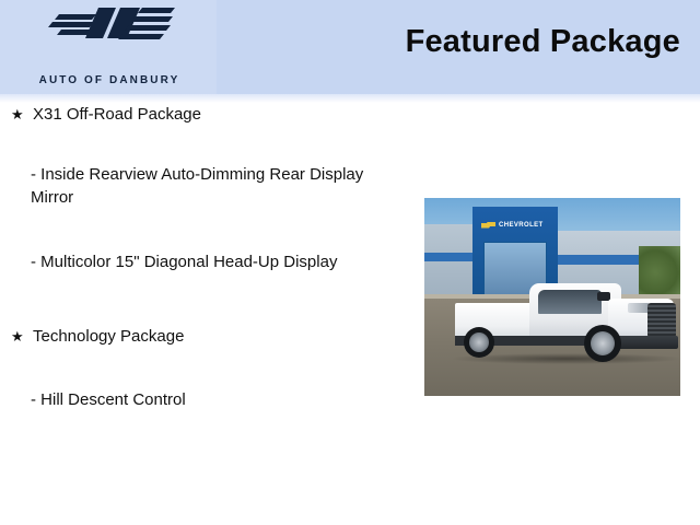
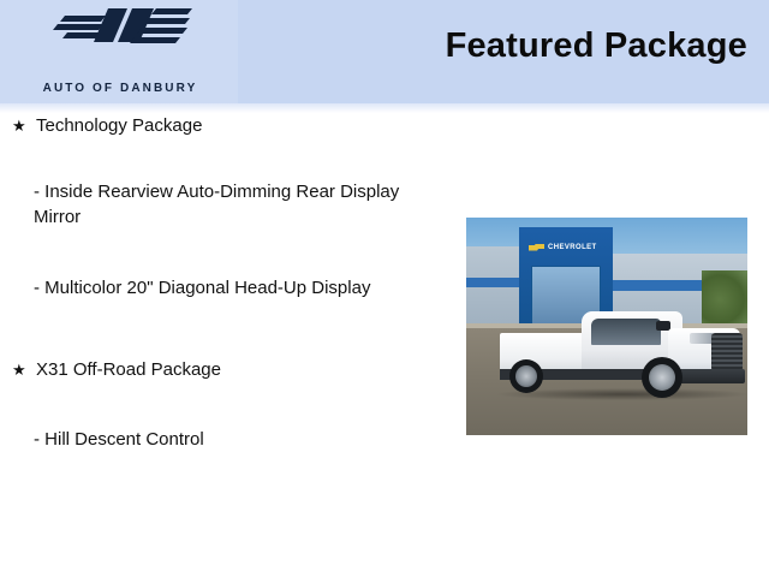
  AUTO OF DANBURY
  Featured Package
  ★
- X31 Off-Road Package
+ Technology Package
  - Inside Rearview Auto-Dimming Rear Display Mirror
- - Multicolor 15" Diagonal Head-Up Display
+ - Multicolor 20" Diagonal Head-Up Display
  ★
- Technology Package
+ X31 Off-Road Package
  - Hill Descent Control
